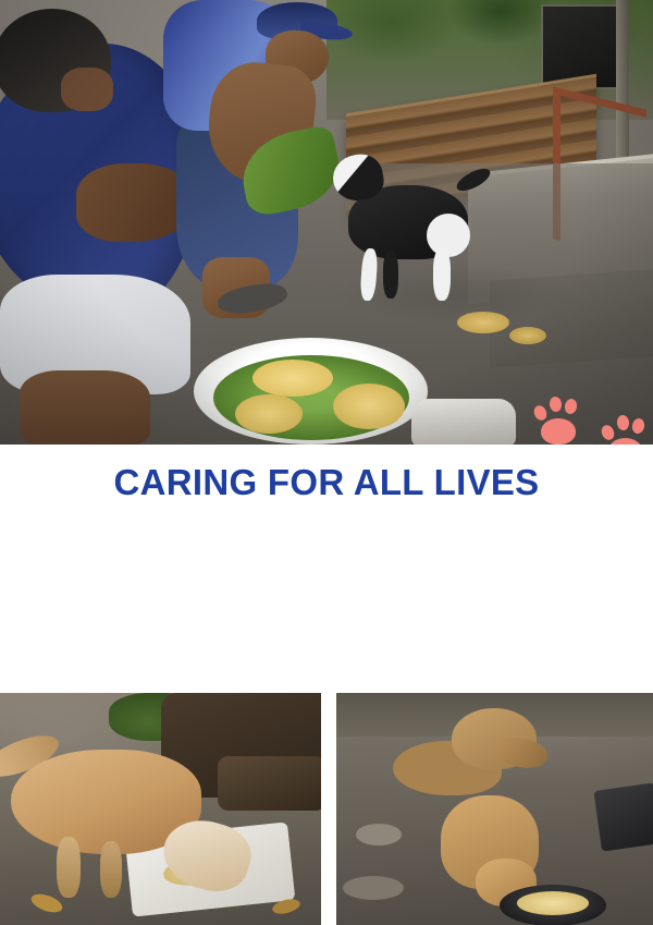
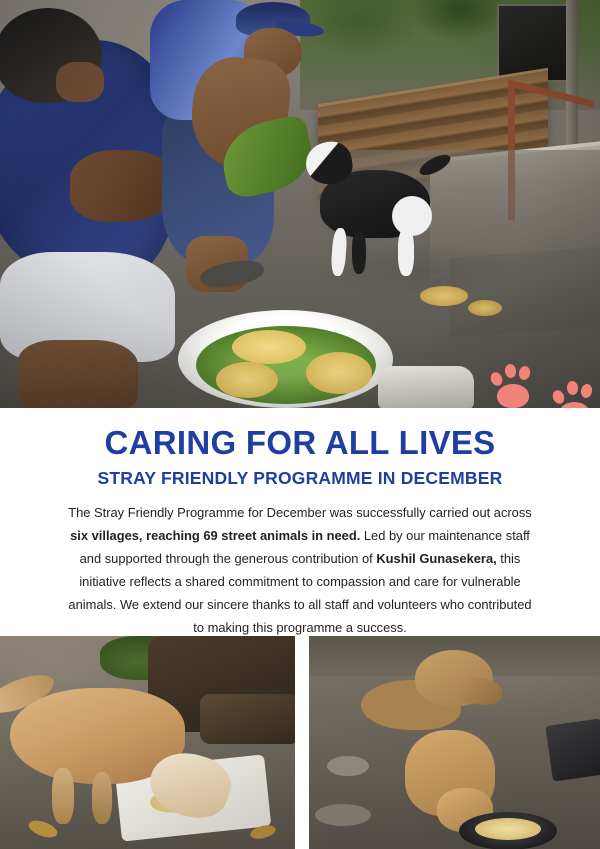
  CARING FOR ALL LIVES
+ STRAY FRIENDLY PROGRAMME IN DECEMBER
+ The Stray Friendly Programme for December was successfully carried out across six villages, reaching 69 street animals in need. Led by our maintenance staff and supported through the generous contribution of Kushil Gunasekera, this initiative reflects a shared commitment to compassion and care for vulnerable animals. We extend our sincere thanks to all staff and volunteers who contributed to making this programme a success.
